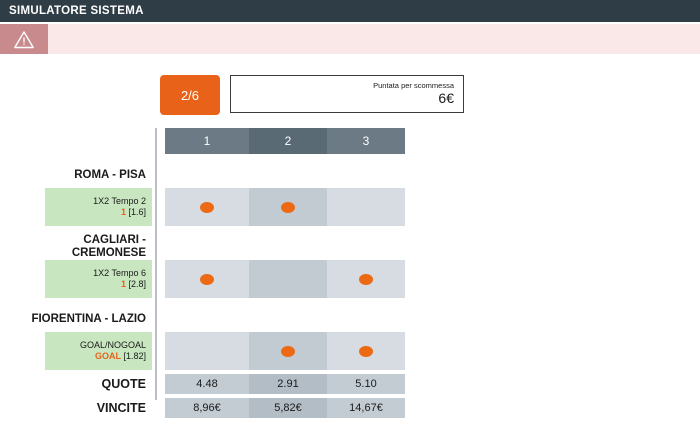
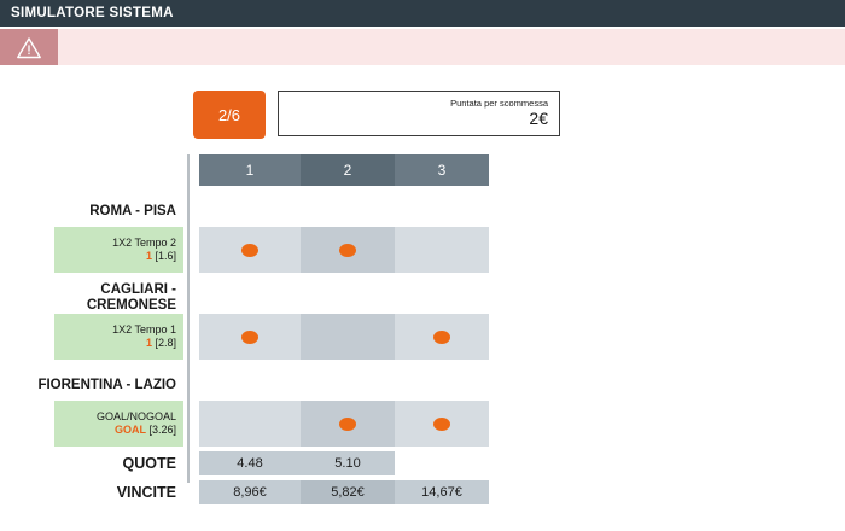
  SIMULATORE SISTEMA
  2/6
  Puntata per scommessa
- 6€
+ 2€
  1
  2
  3
  ROMA - PISA
  1X2 Tempo 2
  1 [1.6]
  CAGLIARI -
  CREMONESE
- 1X2 Tempo 6
+ 1X2 Tempo 1
  1 [2.8]
  FIORENTINA - LAZIO
  GOAL/NOGOAL
- GOAL [1.82]
+ GOAL [3.26]
  QUOTE
  4.48
- 2.91
  5.10
  VINCITE
  8,96€
  5,82€
  14,67€
